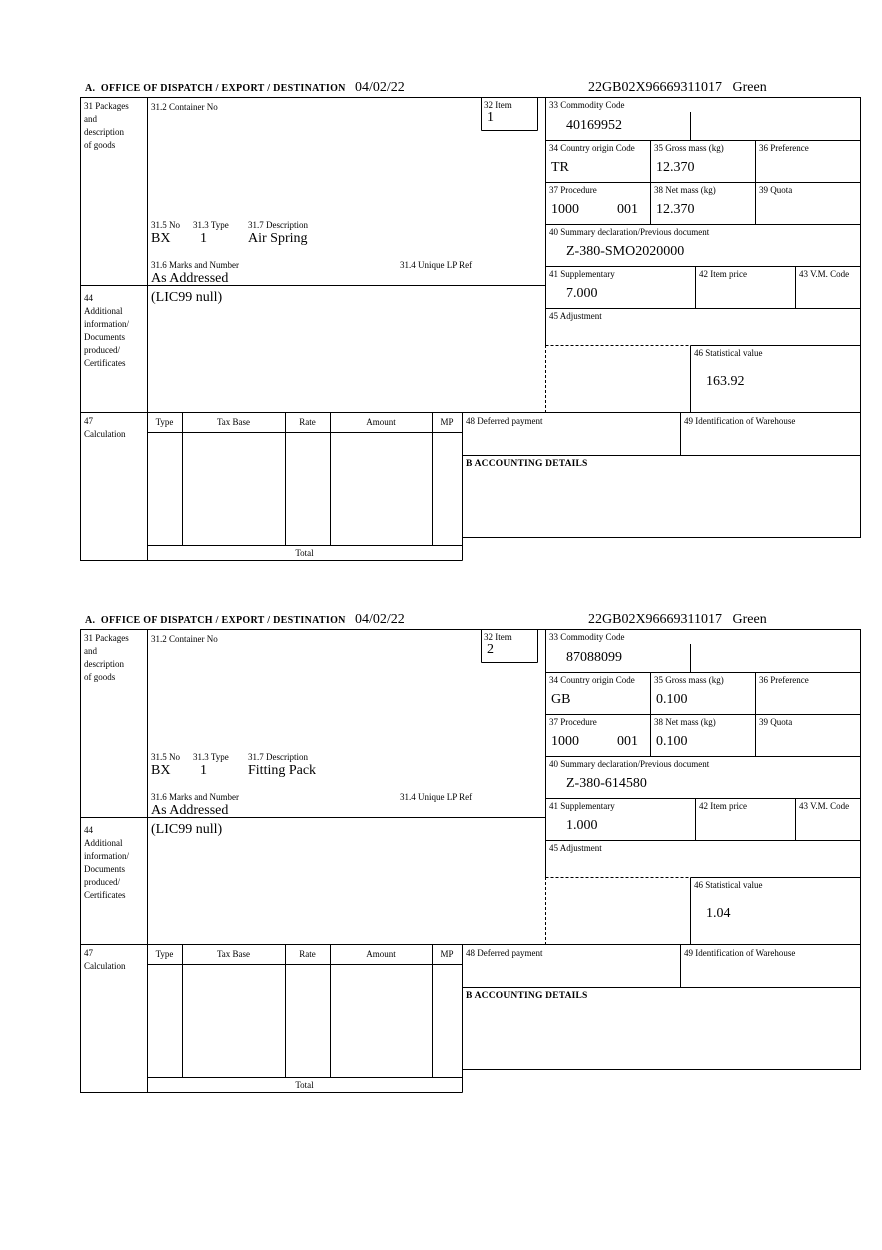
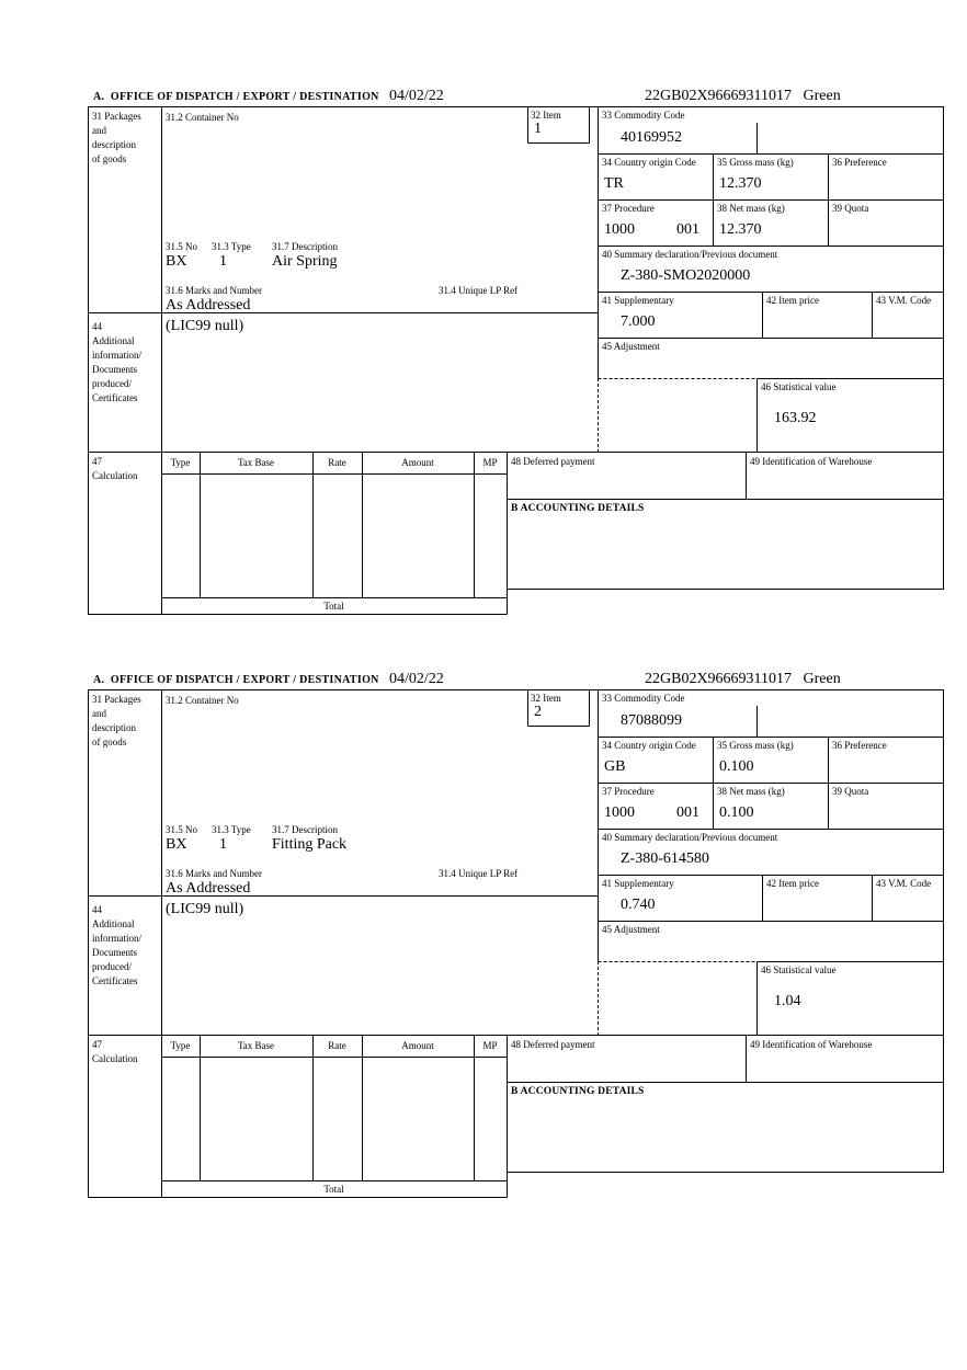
  A. OFFICE OF DISPATCH / EXPORT / DESTINATION
  04/02/22
  22GB02X96669311017 Green
  31 Packages
  and
  description
  of goods
  31.2 Container No
  32 Item
  1
  33 Commodity Code
  40169952
  34 Country origin Code
  TR
  35 Gross mass (kg)
  12.370
  36 Preference
  37 Procedure
  1000
  001
  38 Net mass (kg)
  12.370
  39 Quota
  40 Summary declaration/Previous document
  Z-380-SMO2020000
  41 Supplementary
  7.000
  42 Item price
  43 V.M. Code
  45 Adjustment
  46 Statistical value
  163.92
  31.5 No
  31.3 Type
  31.7 Description
  BX
  1
  Air Spring
  31.6 Marks and Number
  31.4 Unique LP Ref
  As Addressed
  44
  Additional
  information/
  Documents
  produced/
  Certificates
  (LIC99 null)
  47
  Calculation
  Type
  Tax Base
  Rate
  Amount
  MP
  48 Deferred payment
  49 Identification of Warehouse
  B ACCOUNTING DETAILS
  Total
  A. OFFICE OF DISPATCH / EXPORT / DESTINATION
  04/02/22
  22GB02X96669311017 Green
  31 Packages
  and
  description
  of goods
  31.2 Container No
  32 Item
  2
  33 Commodity Code
  87088099
  34 Country origin Code
  GB
  35 Gross mass (kg)
  0.100
  36 Preference
  37 Procedure
  1000
  001
  38 Net mass (kg)
  0.100
  39 Quota
  40 Summary declaration/Previous document
  Z-380-614580
  41 Supplementary
- 1.000
+ 0.740
  42 Item price
  43 V.M. Code
  45 Adjustment
  46 Statistical value
  1.04
  31.5 No
  31.3 Type
  31.7 Description
  BX
  1
  Fitting Pack
  31.6 Marks and Number
  31.4 Unique LP Ref
  As Addressed
  44
  Additional
  information/
  Documents
  produced/
  Certificates
  (LIC99 null)
  47
  Calculation
  Type
  Tax Base
  Rate
  Amount
  MP
  48 Deferred payment
  49 Identification of Warehouse
  B ACCOUNTING DETAILS
  Total
